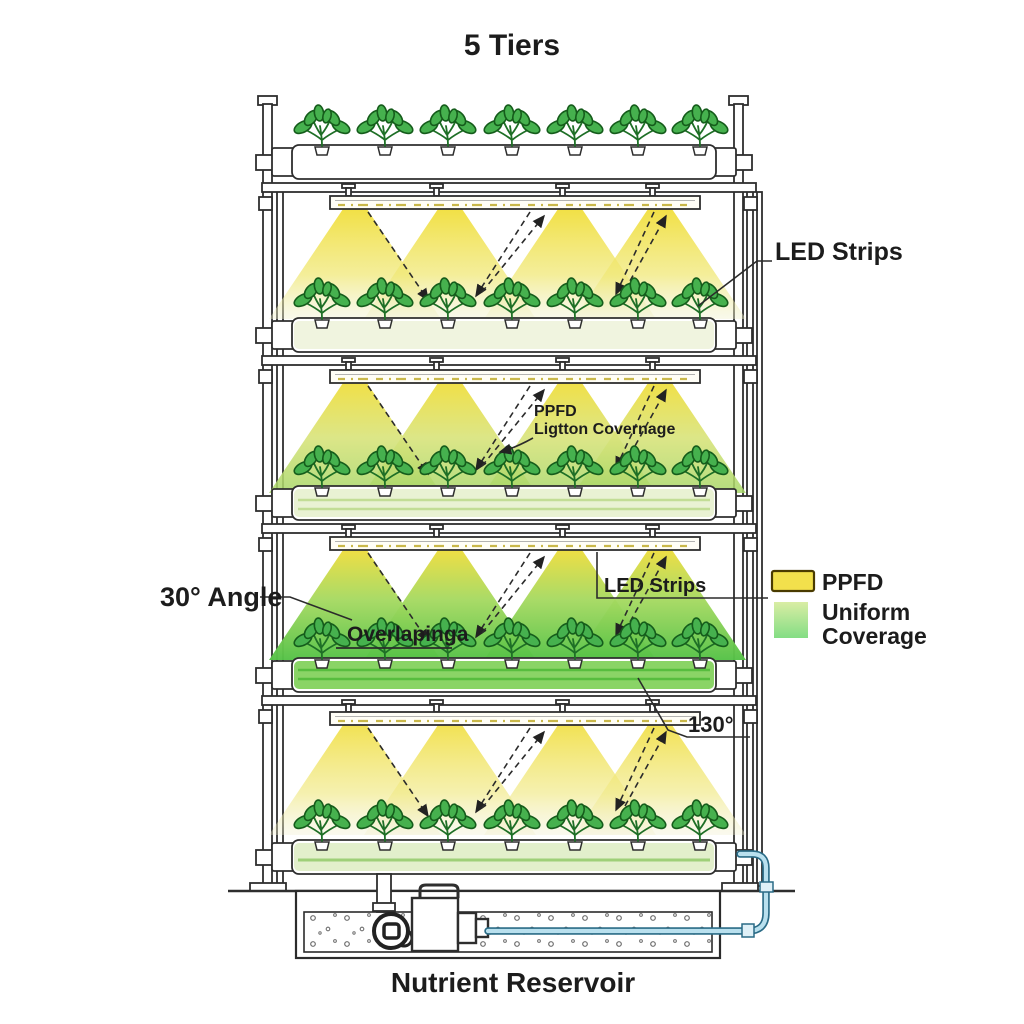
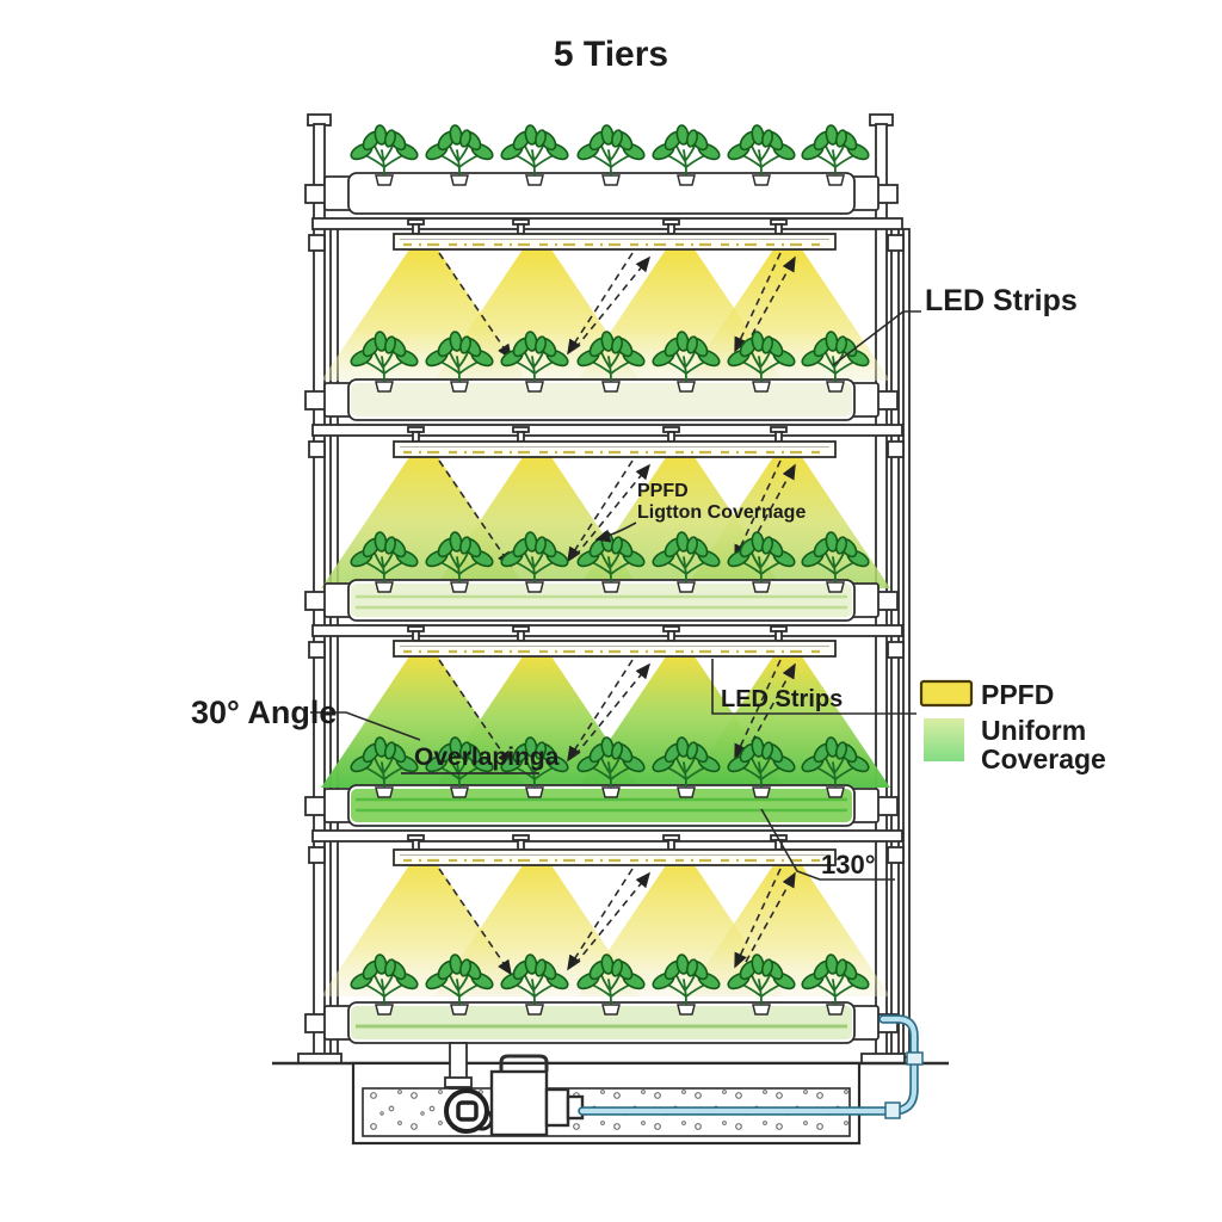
  5 Tiers
  LED Strips
  PPFD
  Ligtton Covernage
  30° Angle
  Overlapinga
  LED Strips
  130°
- Nutrient Reservoir
  PPFD
  Uniform
  Coverage
